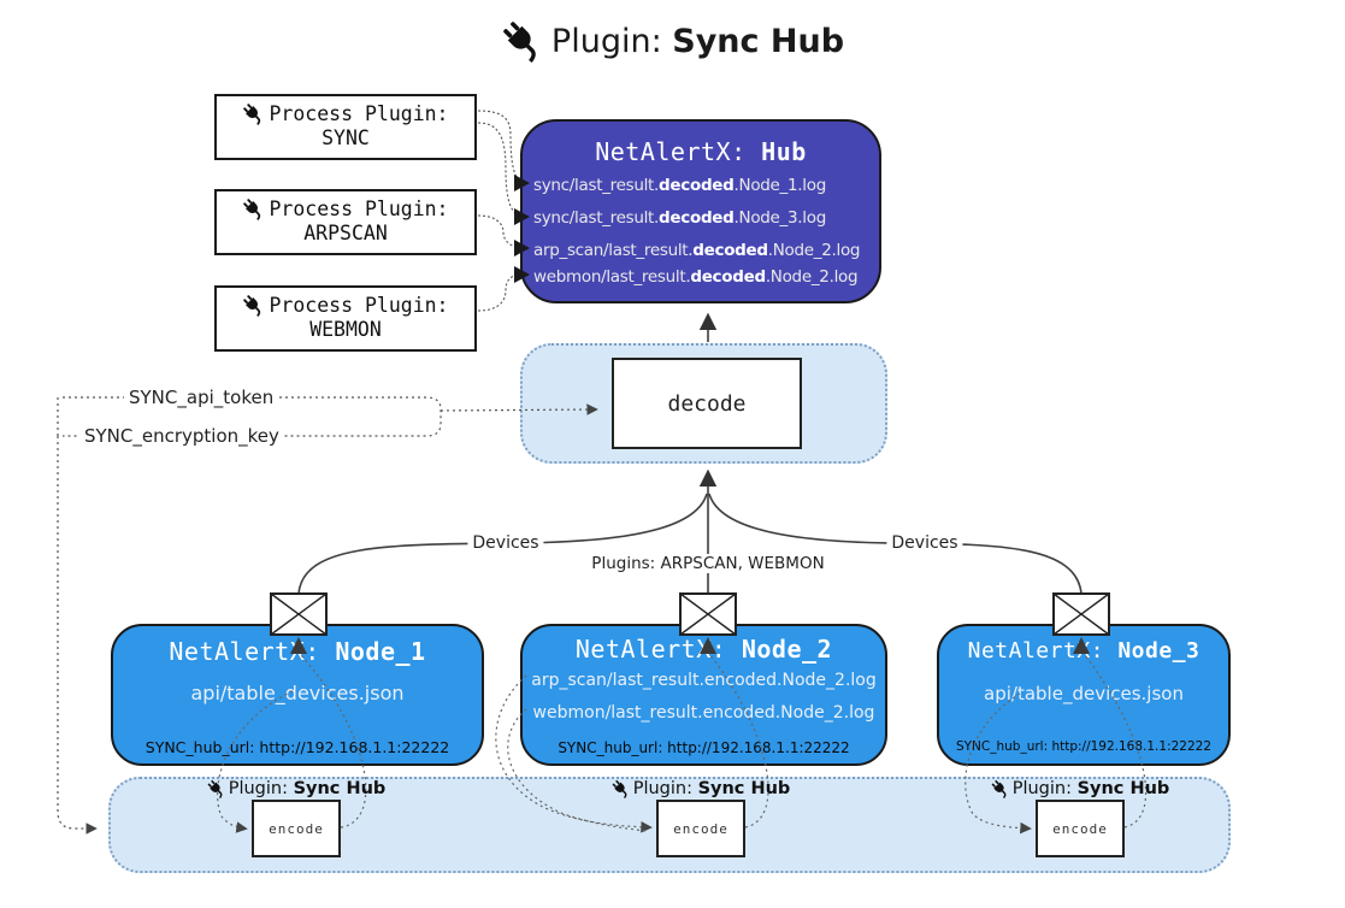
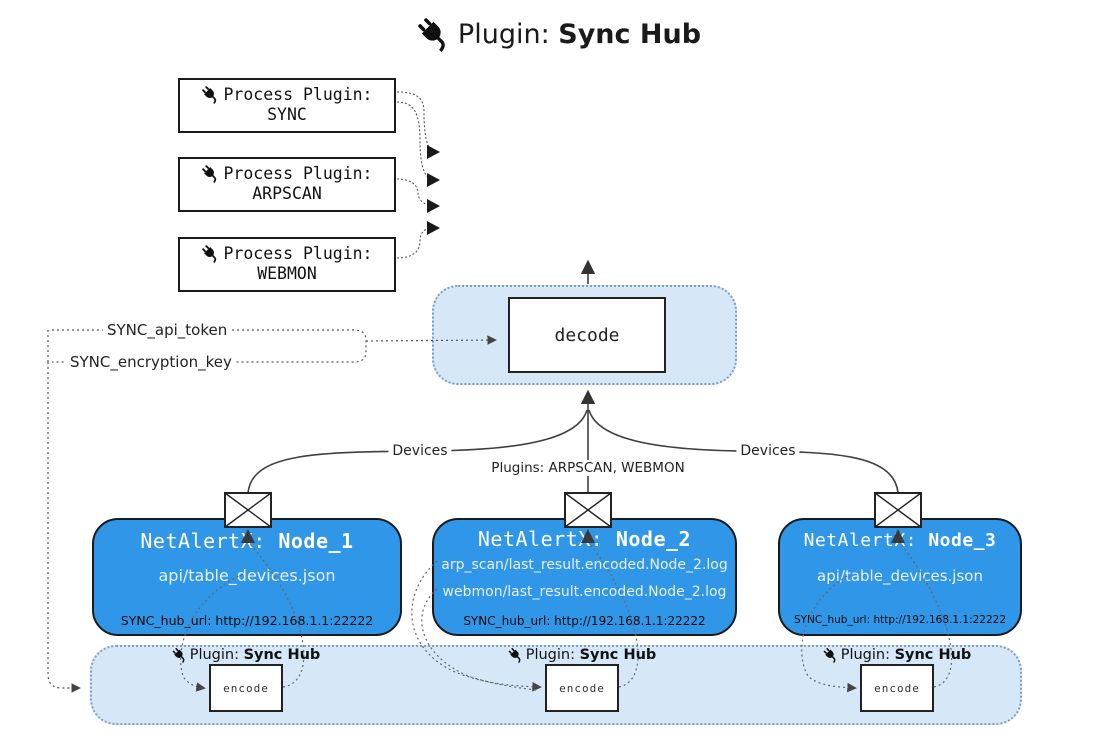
  Plugin: Sync Hub
  Process Plugin:
  SYNC
  Process Plugin:
  ARPSCAN
  Process Plugin:
  WEBMON
- NetAlertX: Hub
- sync/last_result.decoded.Node_1.log
- sync/last_result.decoded.Node_3.log
- arp_scan/last_result.decoded.Node_2.log
- webmon/last_result.decoded.Node_2.log
  decode
  NetAlert: Node_1
  api/table_devices.json
  SYNC_hub_url: http://192.168.1.1:22222
  NetAlert: Node_2
  arp_scan/last_result.encoded.Node_2.log
  webmon/last_result.encoded.Node_2.log
  SYNC_hub_url: http://192.168.1.1:22222
  NetAlert: Node_3
  api/table_devices.json
  SYNC_hub_url: http://192.168.1.1:22222
  encode
  encode
  encode
  SYNC_api_token
  SYNC_encryption_key
  Devices
  Plugins: ARPSCAN, WEBMON
  Devices
  Plugin: Sync Hub
  Plugin: Sync Hub
  Plugin: Sync Hub
